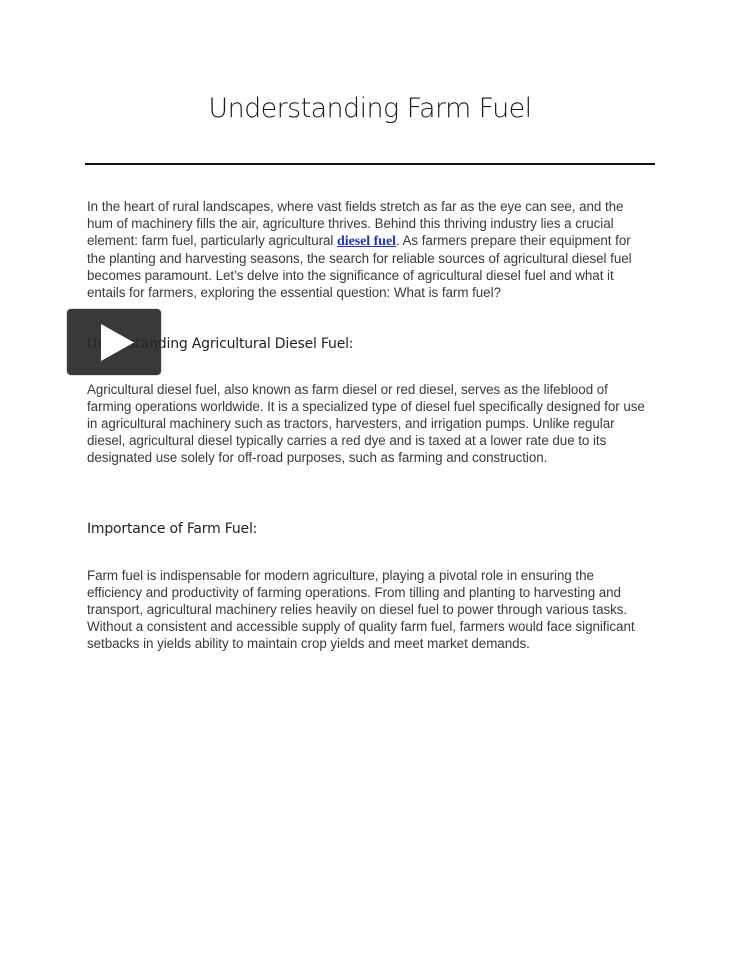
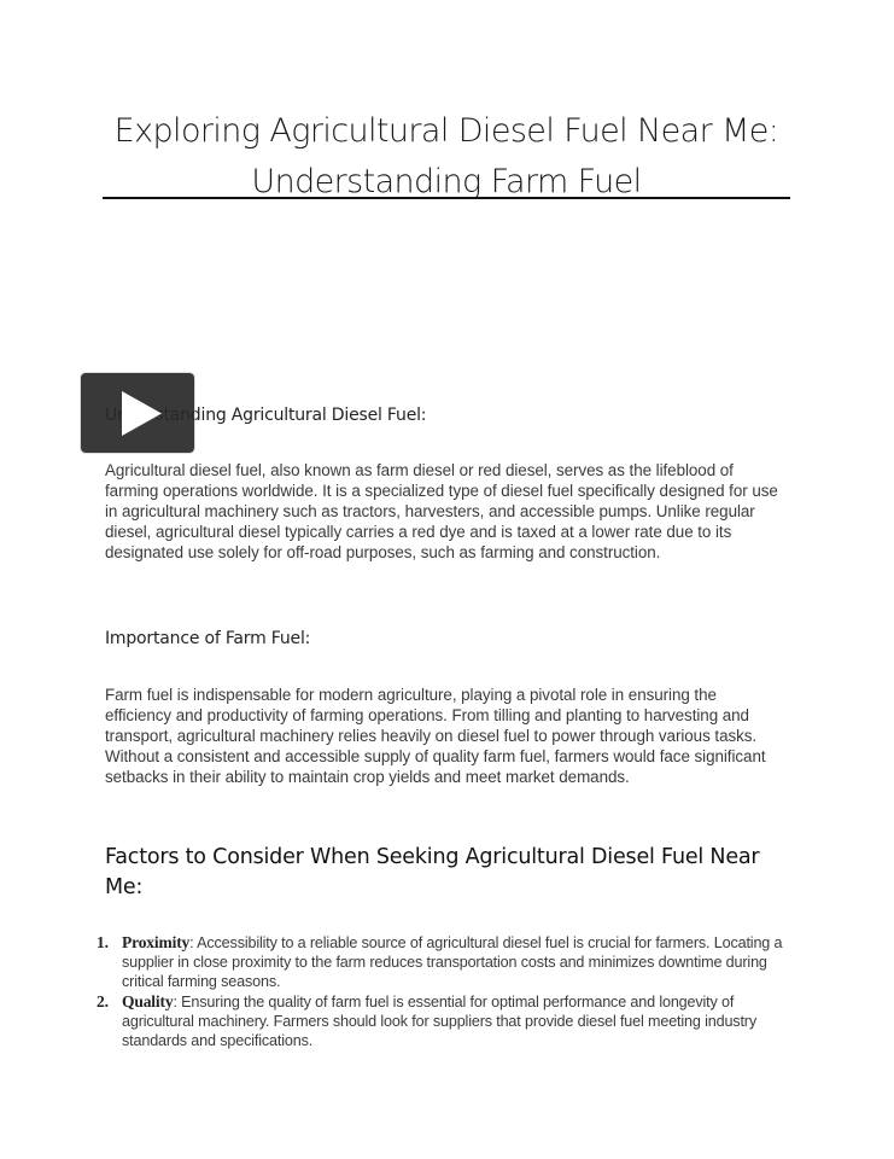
+ Exploring Agricultural Diesel Fuel Near Me:
  Understanding Farm Fuel
- In the heart of rural landscapes, where vast fields stretch as far as the eye can see, and the hum of machinery fills the air, agriculture thrives. Behind this thriving industry lies a crucial element: farm fuel, particularly agricultural diesel fuel. As farmers prepare their equipment for the planting and harvesting seasons, the search for reliable sources of agricultural diesel fuel becomes paramount. Let’s delve into the significance of agricultural diesel fuel and what it entails for farmers, exploring the essential question: What is farm fuel?
  ding Agricultural Diesel Fuel:
- Agricultural diesel fuel, also known as farm diesel or red diesel, serves as the lifeblood of farming operations worldwide. It is a specialized type of diesel fuel specifically designed for use in agricultural machinery such as tractors, harvesters, and irrigation pumps. Unlike regular diesel, agricultural diesel typically carries a red dye and is taxed at a lower rate due to its designated use solely for off-road purposes, such as farming and construction.
+ Agricultural diesel fuel, also known as farm diesel or red diesel, serves as the lifeblood of farming operations worldwide. It is a specialized type of diesel fuel specifically designed for use in agricultural machinery such as tractors, harvesters, and accessible pumps. Unlike regular diesel, agricultural diesel typically carries a red dye and is taxed at a lower rate due to its designated use solely for off-road purposes, such as farming and construction.
  Importance of Farm Fuel:
- Farm fuel is indispensable for modern agriculture, playing a pivotal role in ensuring the efficiency and productivity of farming operations. From tilling and planting to harvesting and transport, agricultural machinery relies heavily on diesel fuel to power through various tasks. Without a consistent and accessible supply of quality farm fuel, farmers would face significant setbacks in yields ability to maintain crop yields and meet market demands.
+ Farm fuel is indispensable for modern agriculture, playing a pivotal role in ensuring the efficiency and productivity of farming operations. From tilling and planting to harvesting and transport, agricultural machinery relies heavily on diesel fuel to power through various tasks. Without a consistent and accessible supply of quality farm fuel, farmers would face significant setbacks in their ability to maintain crop yields and meet market demands.
+ Factors to Consider When Seeking Agricultural Diesel Fuel Near Me:
+ 1.
+ Proximity: Accessibility to a reliable source of agricultural diesel fuel is crucial for farmers. Locating a supplier in close proximity to the farm reduces transportation costs and minimizes downtime during critical farming seasons.
+ 2.
+ Quality: Ensuring the quality of farm fuel is essential for optimal performance and longevity of agricultural machinery. Farmers should look for suppliers that provide diesel fuel meeting industry standards and specifications.
